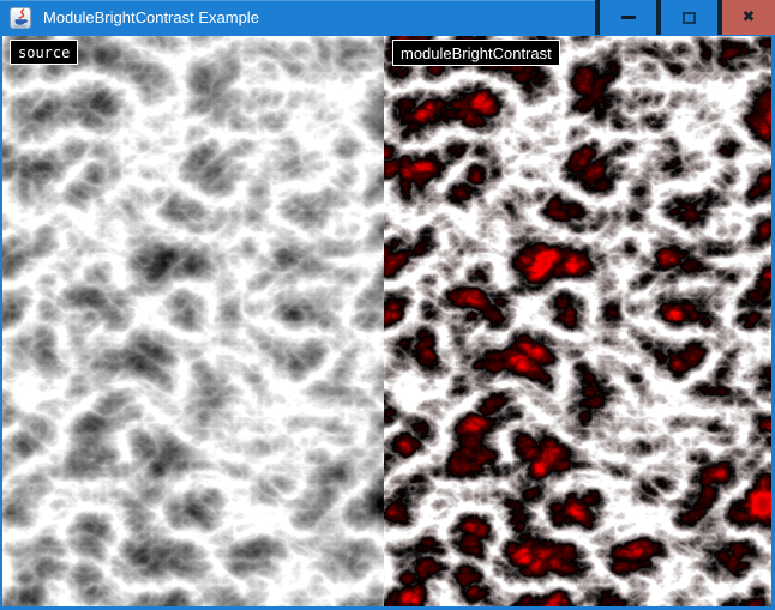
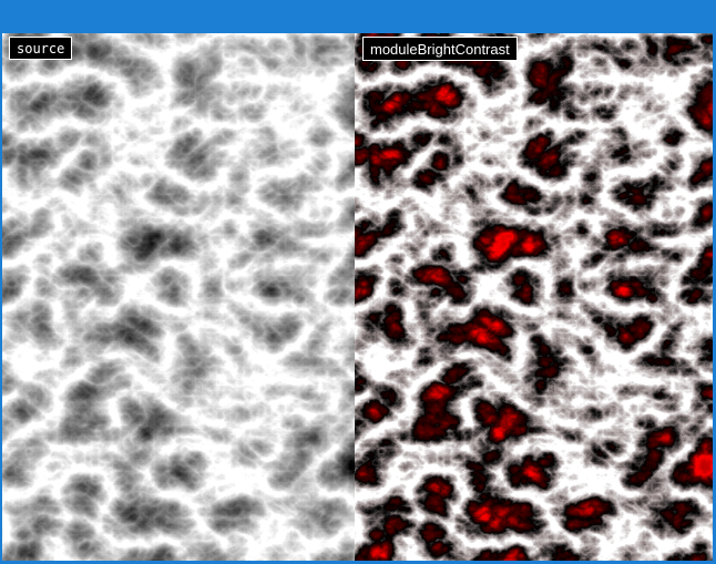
- ModuleBrightContrast Example
- ✖
  source
  moduleBrightContrast
